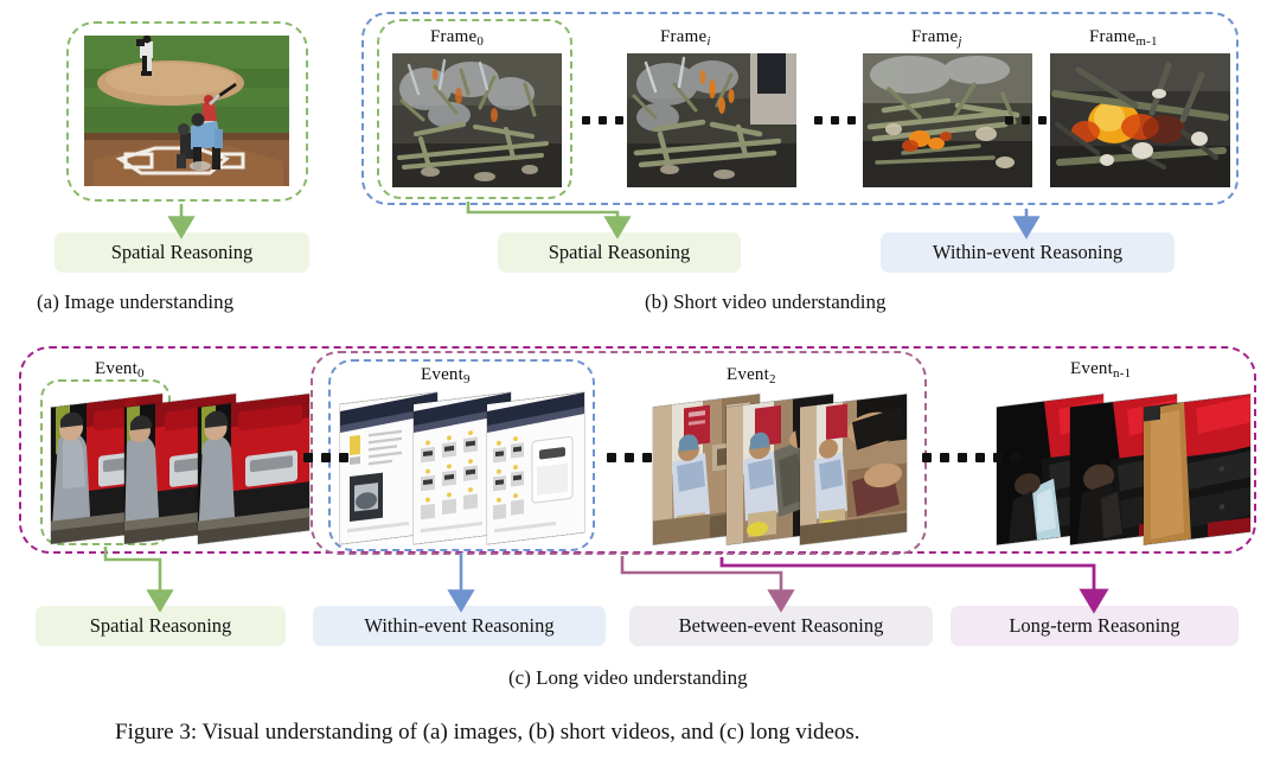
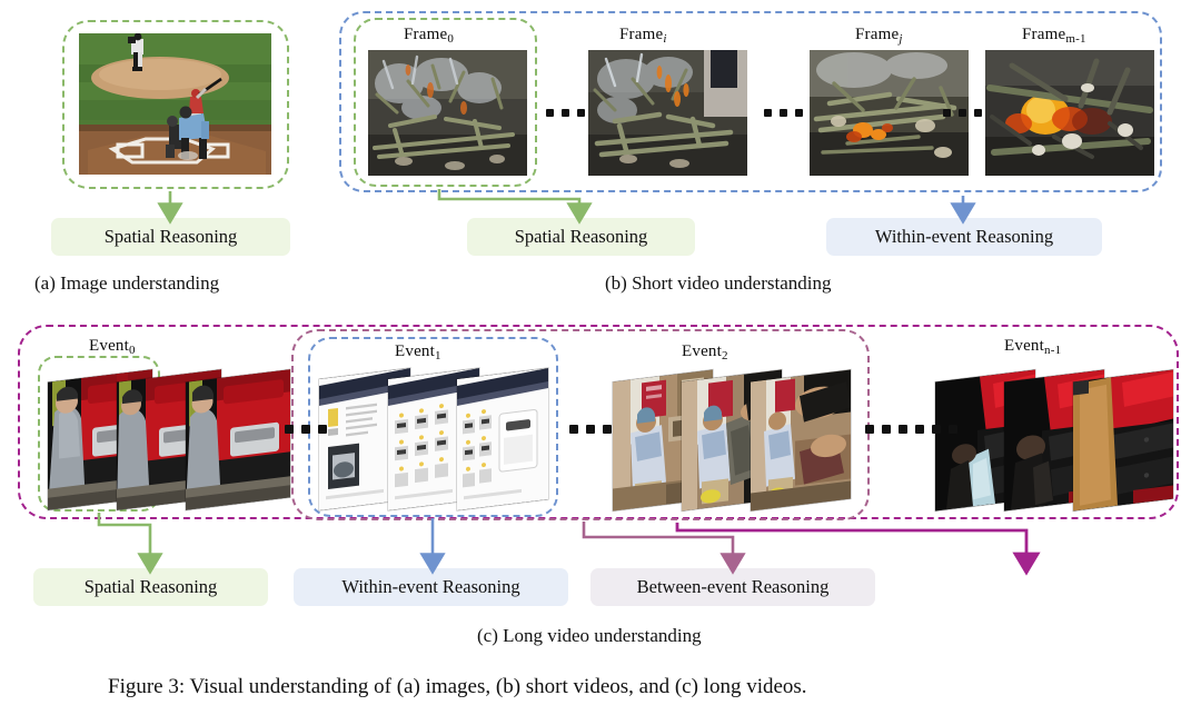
  Spatial Reasoning
  (a) Image understanding
  Frame0
  Framei
  Framej
  Framem-1
  Spatial Reasoning
  Within-event Reasoning
  (b) Short video understanding
  Event0
- Event9
+ Event1
  Event2
  Eventn-1
  Spatial Reasoning
  Within-event Reasoning
  Between-event Reasoning
- Long-term Reasoning
  (c) Long video understanding
  Figure 3: Visual understanding of (a) images, (b) short videos, and (c) long videos.
